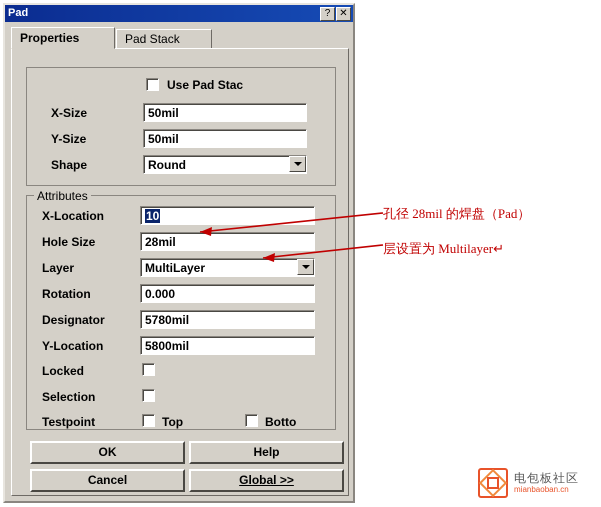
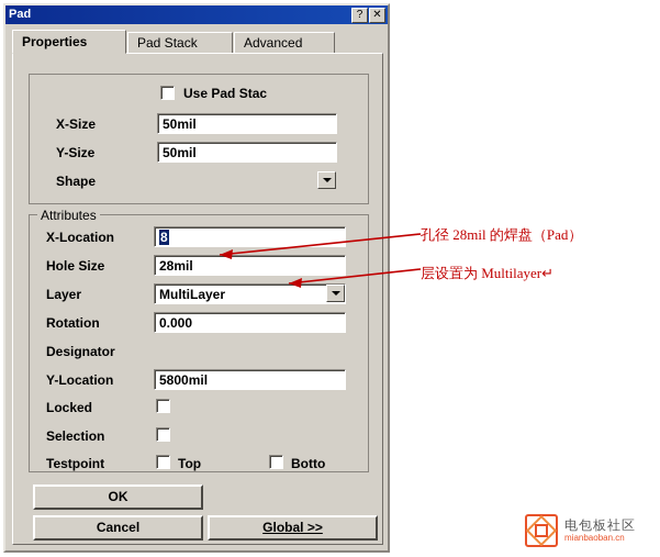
  Pad
  ?
  ✕
  Properties
  Pad Stack
+ Advanced
  Use Pad Stac
  X-Size
  50mil
  Y-Size
  50mil
  Shape
- Round
  Attributes
  X-Location
- 10
+ 8
  Hole Size
  28mil
  Layer
  MultiLayer
  Rotation
  0.000
  Designator
- 5780mil
  Y-Location
  5800mil
  Locked
  Selection
  Testpoint
  Top
  Botto
  OK
- Help
  Cancel
  Global >>
  孔径 28mil 的焊盘（Pad）
  层设置为 Multilayer↵
  电包板社区
  mianbaoban.cn
